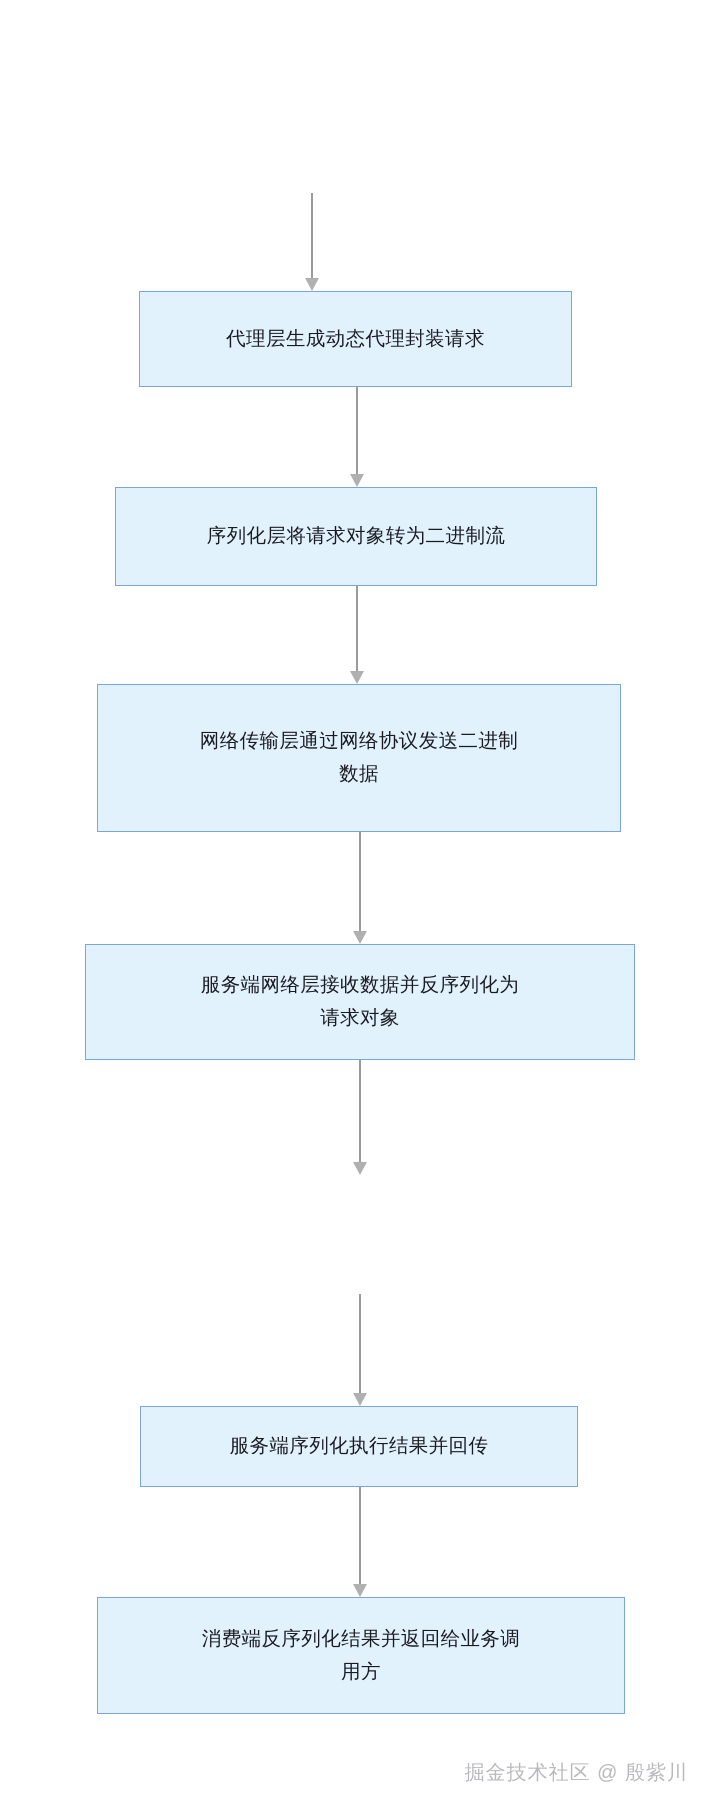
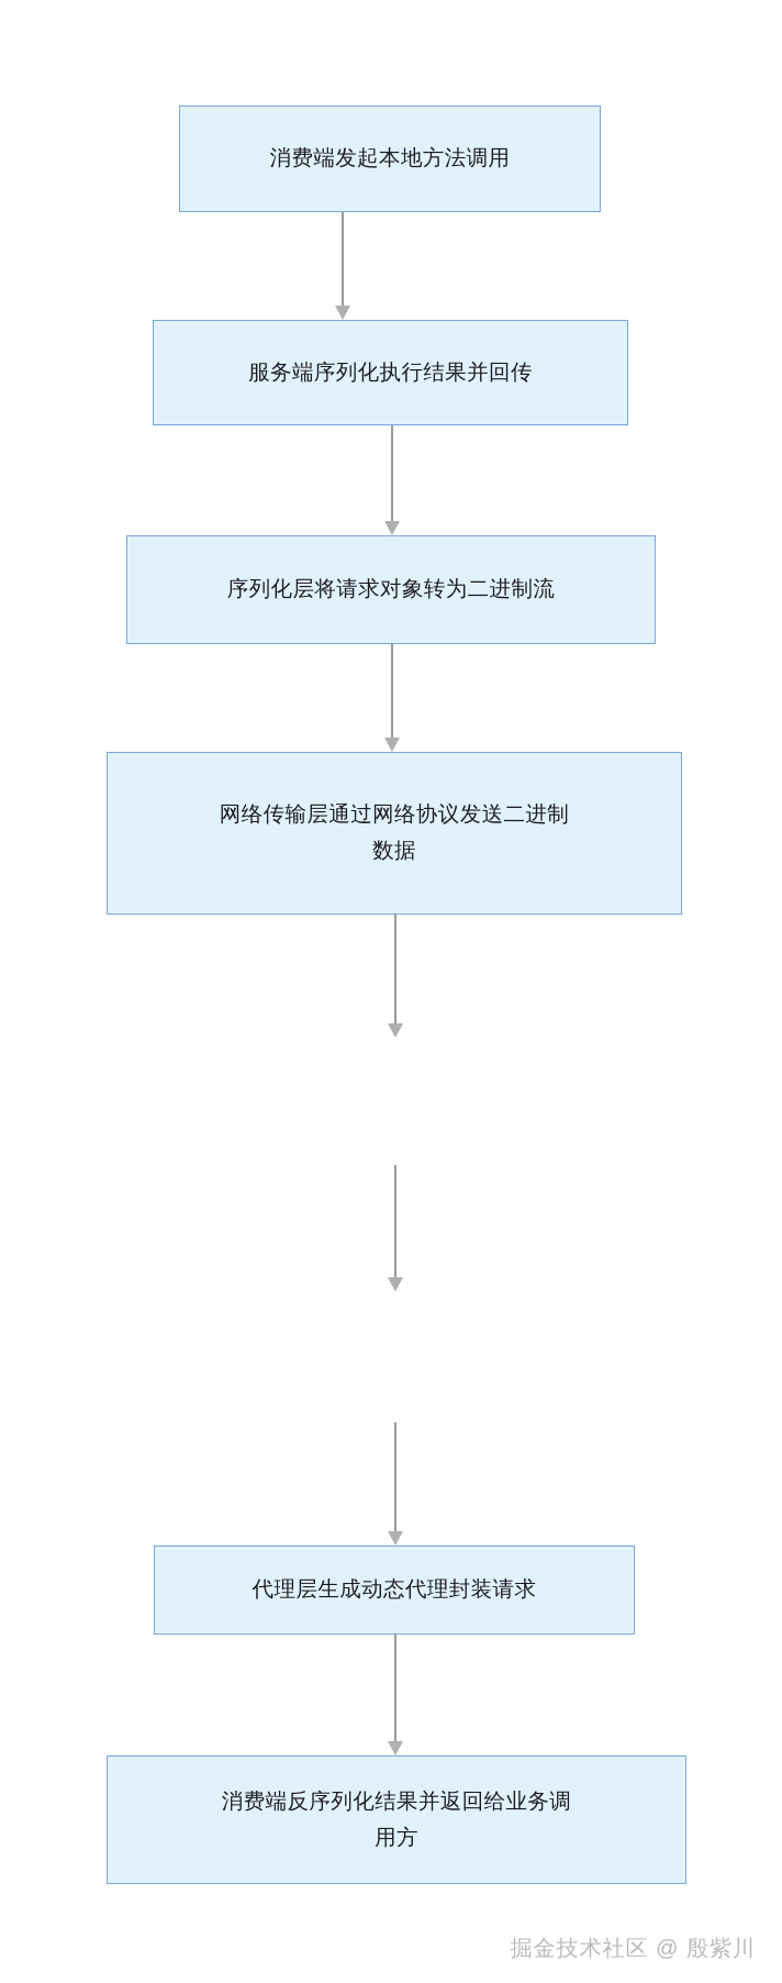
+ 消费端发起本地方法调用
- 代理层生成动态代理封装请求
+ 服务端序列化执行结果并回传
  序列化层将请求对象转为二进制流
  网络传输层通过网络协议发送二进制
  数据
- 服务端网络层接收数据并反序列化为
- 请求对象
- 服务端序列化执行结果并回传
+ 代理层生成动态代理封装请求
  消费端反序列化结果并返回给业务调
  用方
  掘金技术社区 @ 殷紫川
